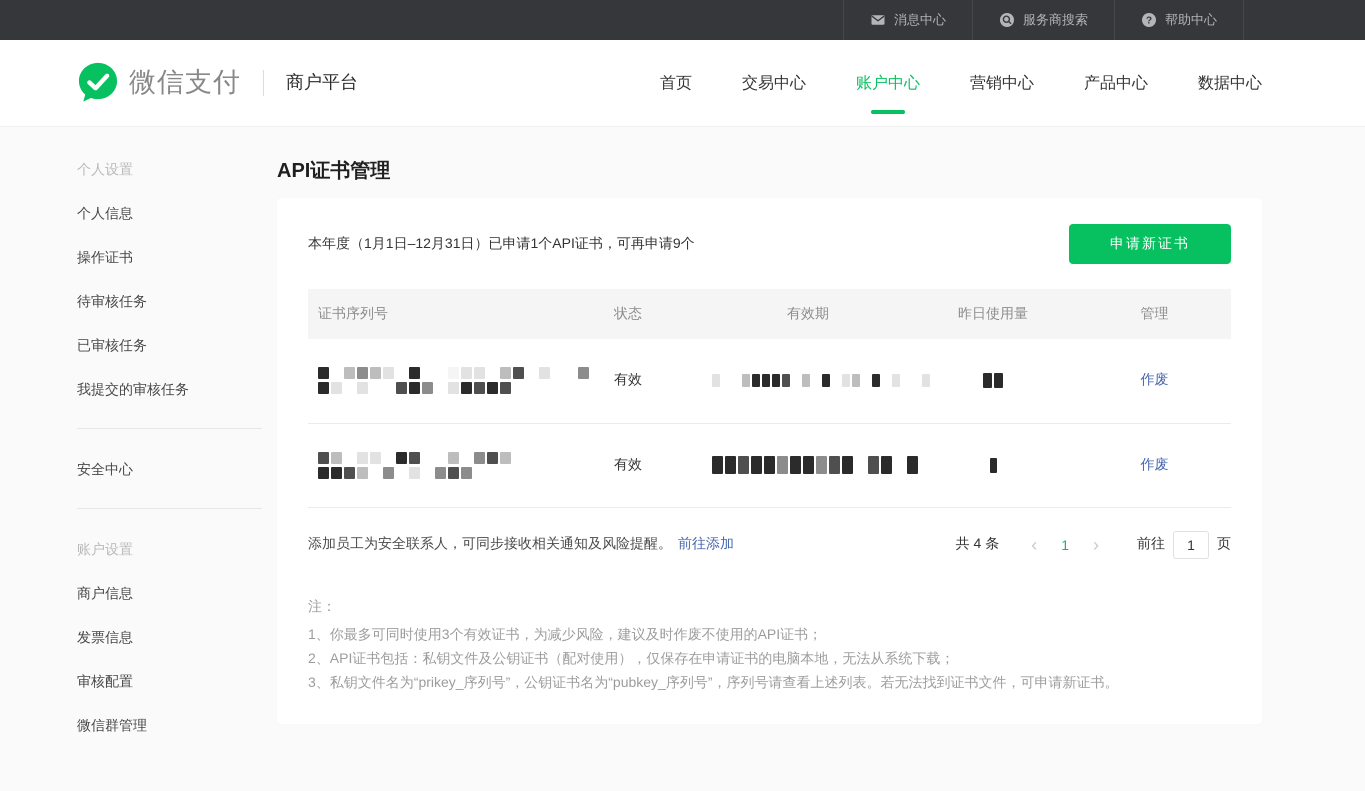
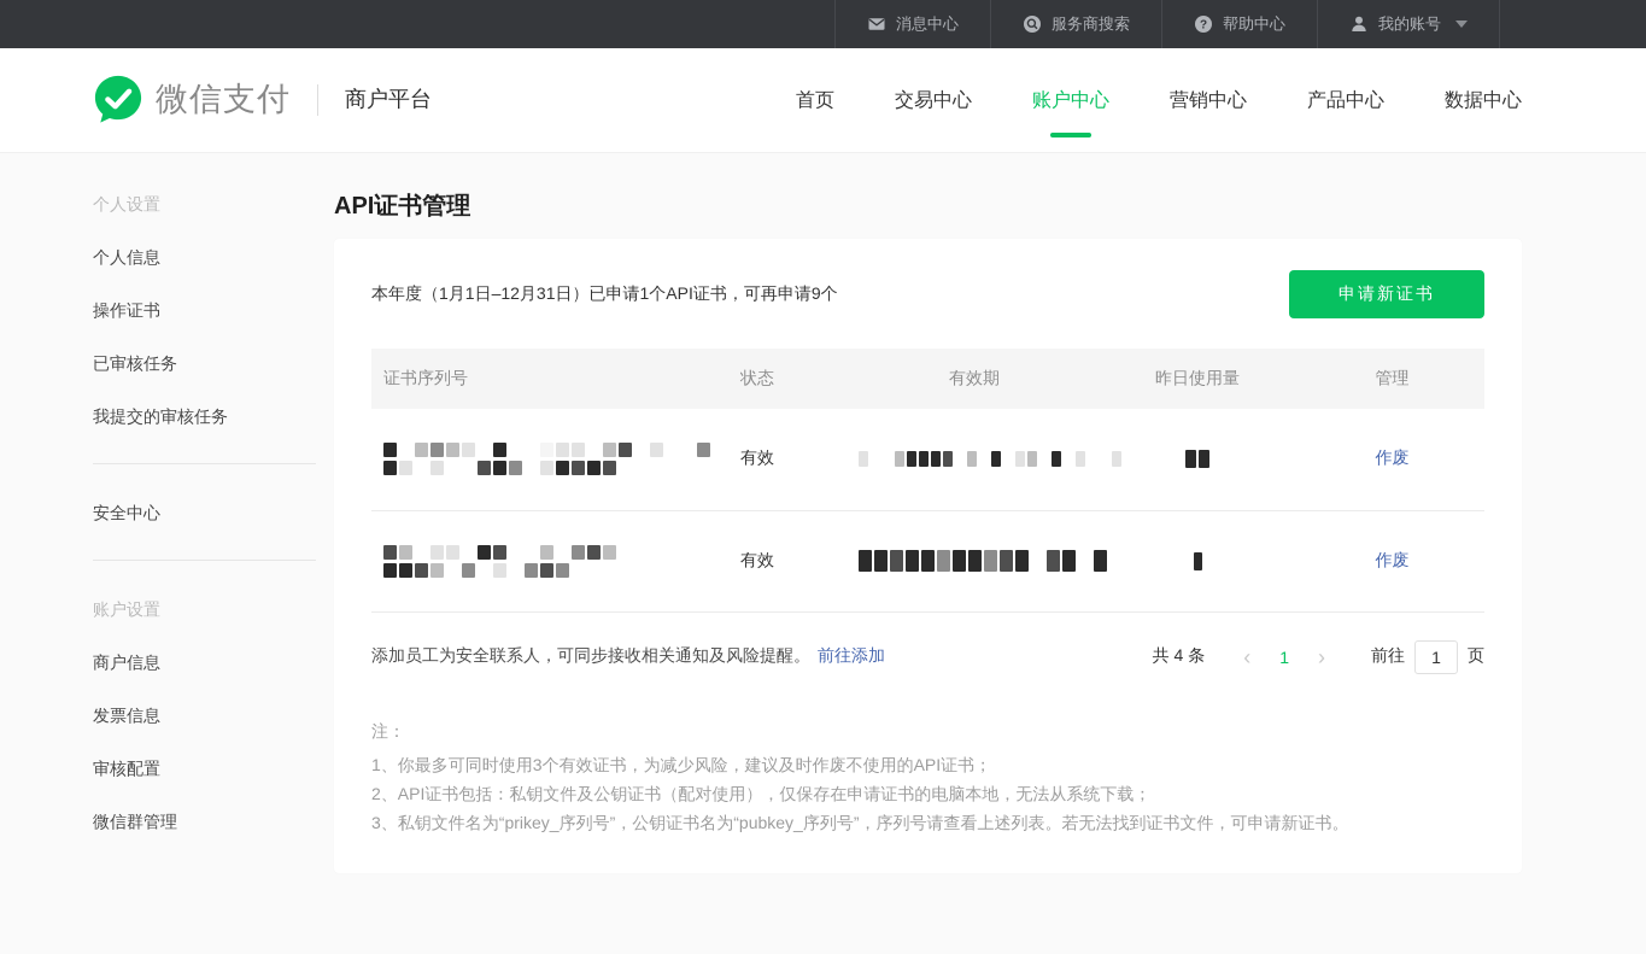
  消息中心
  服务商搜索
  ?
  帮助中心
+ 我的账号
  微信支付
  商户平台
  首页
  交易中心
  账户中心
  营销中心
  产品中心
  数据中心
  个人设置
  个人信息
  操作证书
- 待审核任务
  已审核任务
  我提交的审核任务
  安全中心
  账户设置
  商户信息
  发票信息
  审核配置
  微信群管理
  API证书管理
  本年度（1月1日–12月31日）已申请1个API证书，可再申请9个
  申请新证书
  证书序列号	状态	有效期	昨日使用量	管理
  	有效			作废
  	有效			作废
  添加员工为安全联系人，可同步接收相关通知及风险提醒。
  前往添加
  共 4 条
  ‹
  1
  ›
  前往
  1
  页
  注：
  1、你最多可同时使用3个有效证书，为减少风险，建议及时作废不使用的API证书；
  2、API证书包括：私钥文件及公钥证书（配对使用），仅保存在申请证书的电脑本地，无法从系统下载；
  3、私钥文件名为“prikey_序列号”，公钥证书名为“pubkey_序列号”，序列号请查看上述列表。若无法找到证书文件，可申请新证书。
